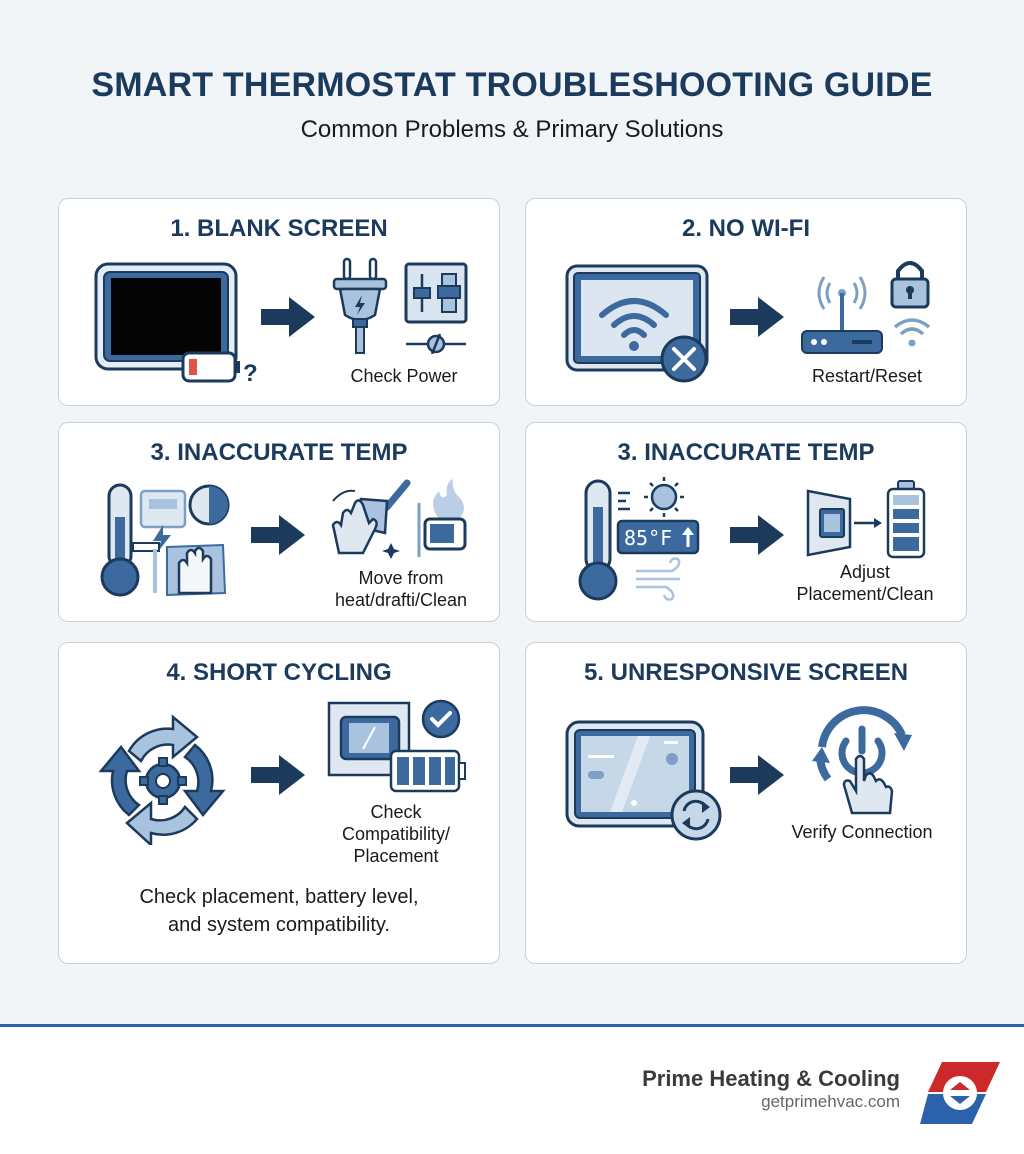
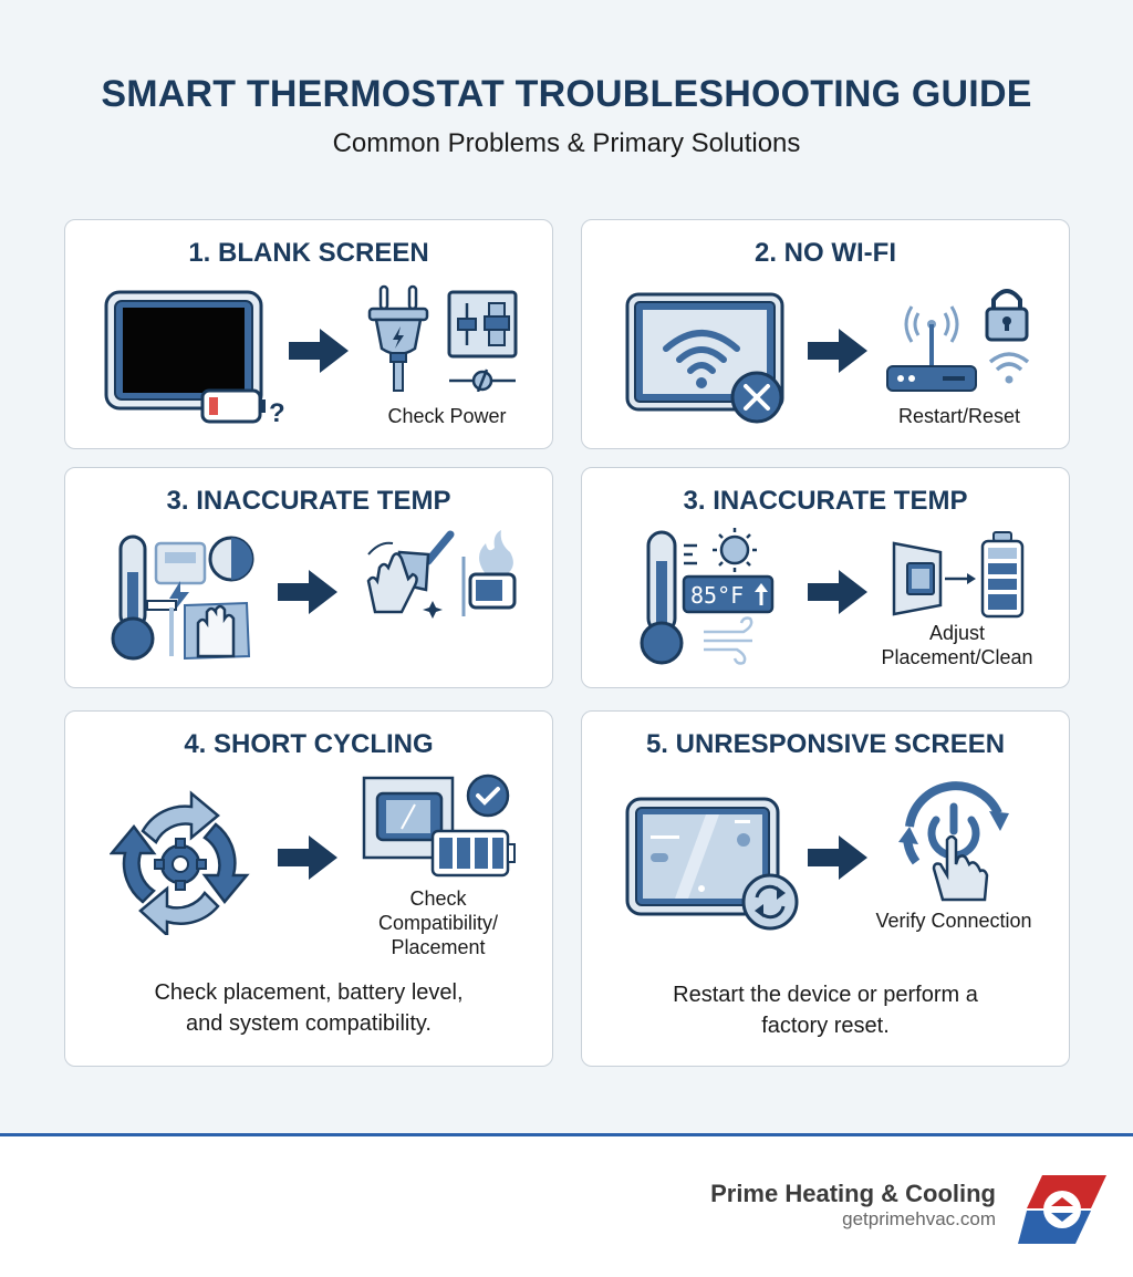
  SMART THERMOSTAT TROUBLESHOOTING GUIDE
  Common Problems & Primary Solutions
  1. BLANK SCREEN
  ?
  Check Power
  2. NO WI-FI
  Restart/Reset
  3. INACCURATE TEMP
- Move from
- heat/drafti/Clean
  3. INACCURATE TEMP
  85°F
  Adjust
  Placement/Clean
  4. SHORT CYCLING
  Check
  Compatibility/
  Placement
  Check placement, battery level,
  and system compatibility.
  5. UNRESPONSIVE SCREEN
  Verify Connection
+ Restart the device or perform a
+ factory reset.
  Prime Heating & Cooling
  getprimehvac.com
